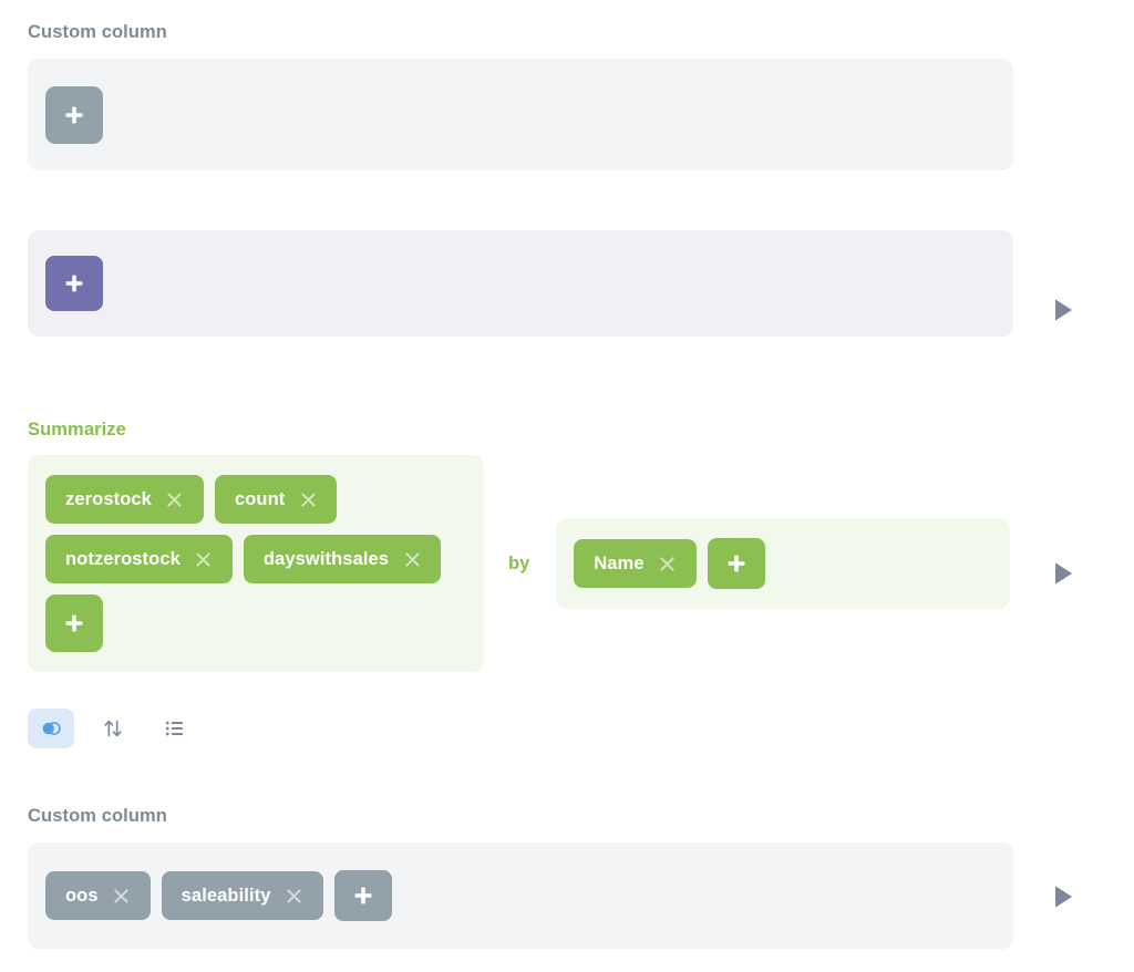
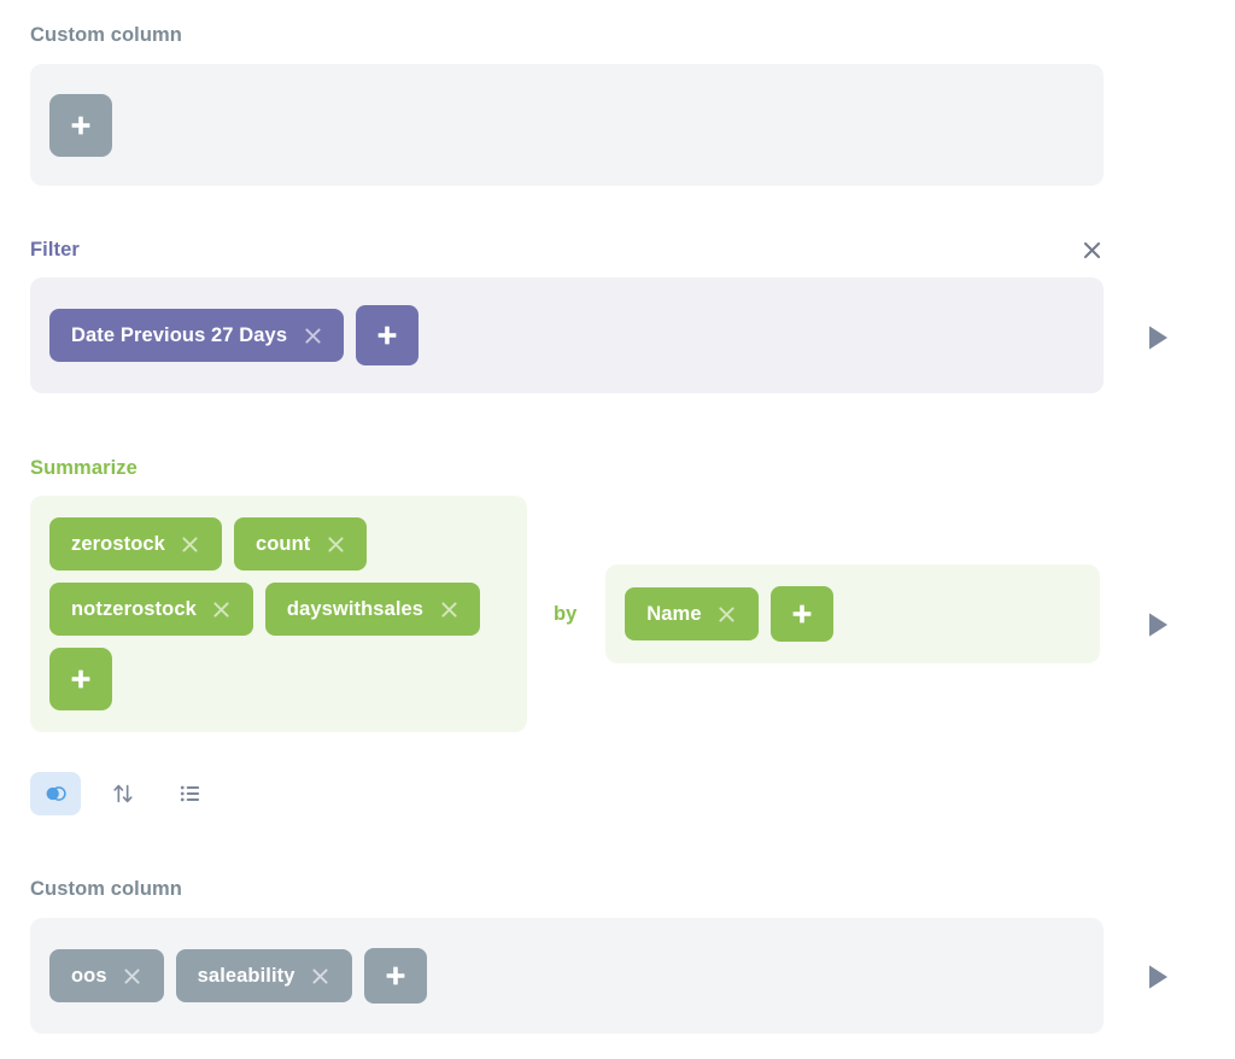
  Custom column
+ Filter
+ Date Previous 27 Days
  Summarize
  zerostock
  count
  notzerostock
  dayswithsales
  by
  Name
  Custom column
  oos
  saleability
